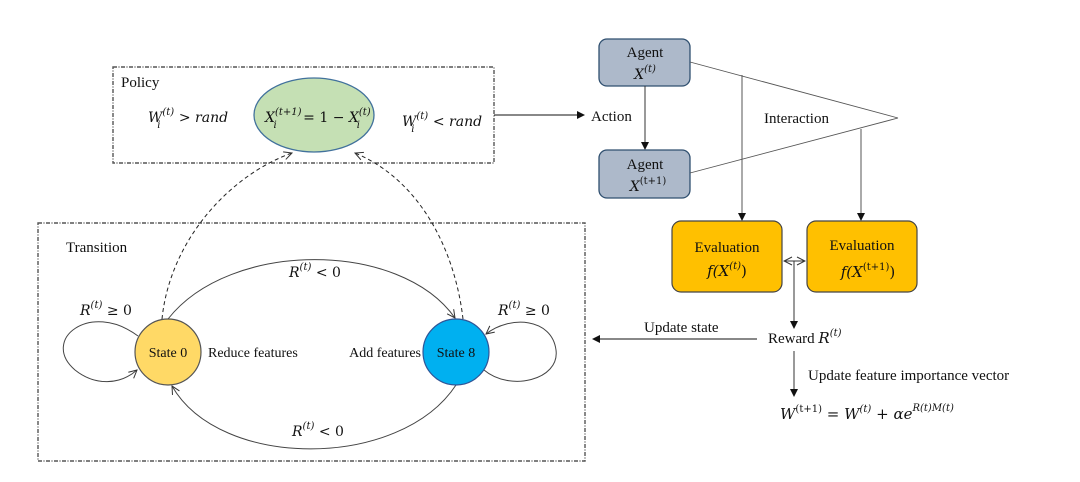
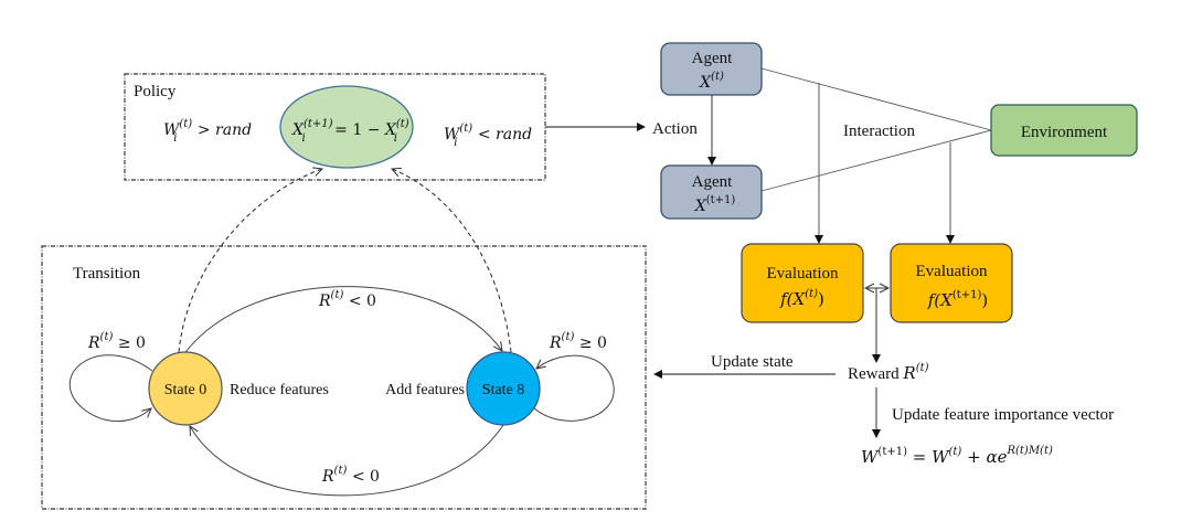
  Policy
  W(t) i > rand
  X(t+1) i = 1 − X(t) i
  W(t) i < rand
  Action
  Agent
  X(t)
  Agent
  X(t+1)
  Interaction
+ Environment
  Evaluation
  f(X(t))
  Evaluation
  f(X(t+1))
  Reward R(t)
  Update state
  Update feature importance vector
  W(t+1) = W(t) + αeR(t)M(t)
  Transition
  R(t) < 0
  R(t) < 0
  R(t) ≥ 0
  R(t) ≥ 0
  State 0
  Reduce features
  State 8
  Add features
